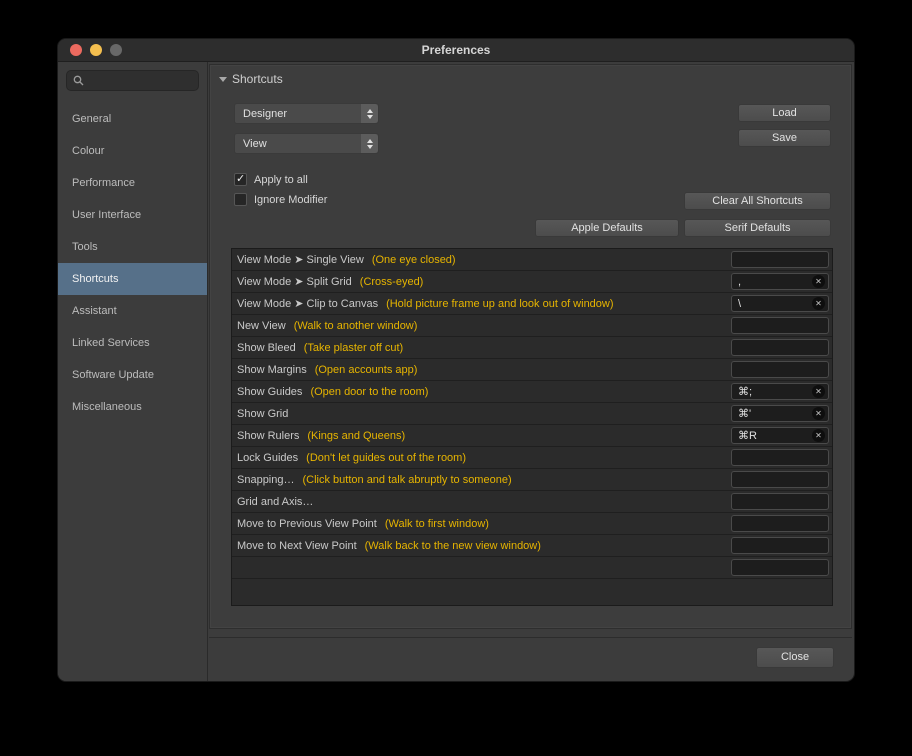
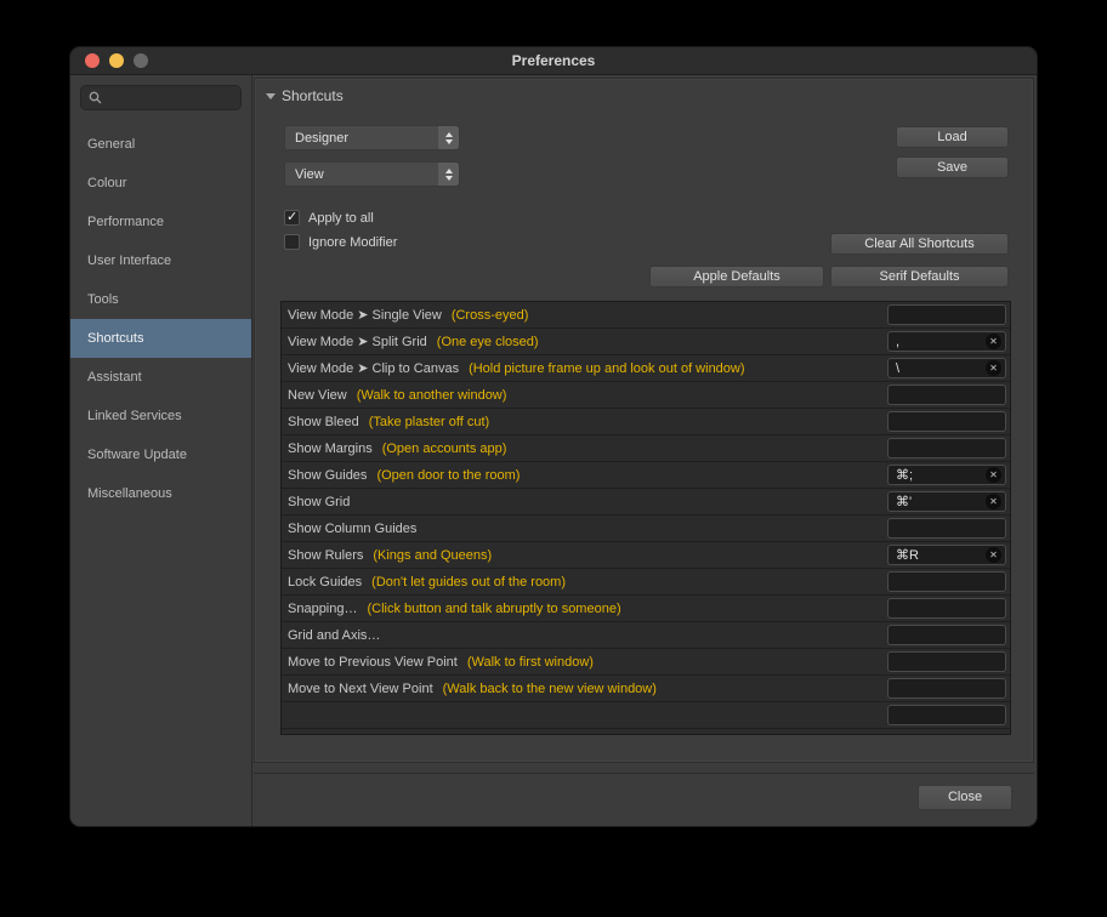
  Preferences
  General
  Colour
  Performance
  User Interface
  Tools
  Shortcuts
  Assistant
  Linked Services
  Software Update
  Miscellaneous
  Shortcuts
  Designer
  View
  Load
  Save
  Apply to all
  Ignore Modifier
  Clear All Shortcuts
  Apple Defaults
  Serif Defaults
  View Mode ➤ Single View
- (One eye closed)
+ (Cross-eyed)
  View Mode ➤ Split Grid
- (Cross-eyed)
+ (One eye closed)
  ,
  ✕
  View Mode ➤ Clip to Canvas
  (Hold picture frame up and look out of window)
  \
  ✕
  New View
  (Walk to another window)
  Show Bleed
  (Take plaster off cut)
  Show Margins
  (Open accounts app)
  Show Guides
  (Open door to the room)
  ⌘;
  ✕
  Show Grid
  ⌘'
  ✕
+ Show Column Guides
  Show Rulers
  (Kings and Queens)
  ⌘R
  ✕
  Lock Guides
  (Don't let guides out of the room)
  Snapping…
  (Click button and talk abruptly to someone)
  Grid and Axis…
  Move to Previous View Point
  (Walk to first window)
  Move to Next View Point
  (Walk back to the new view window)
  Close
